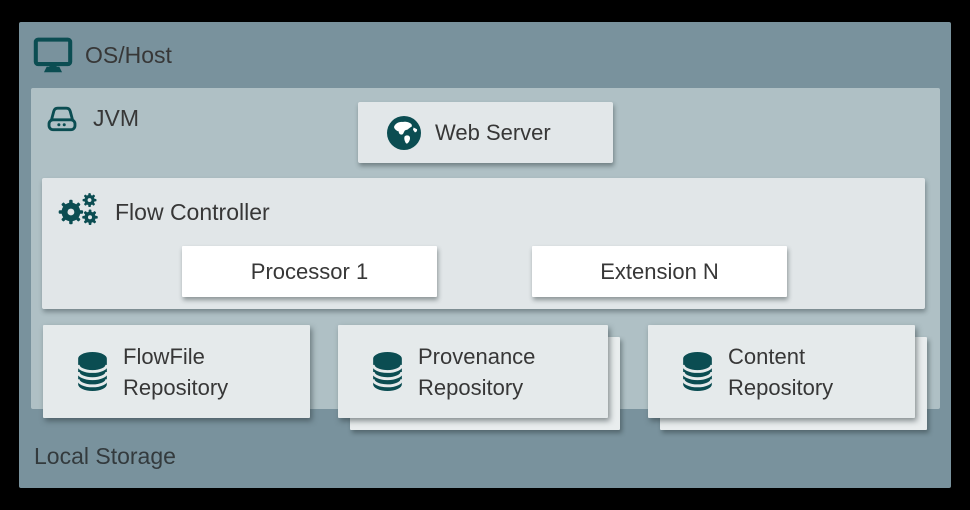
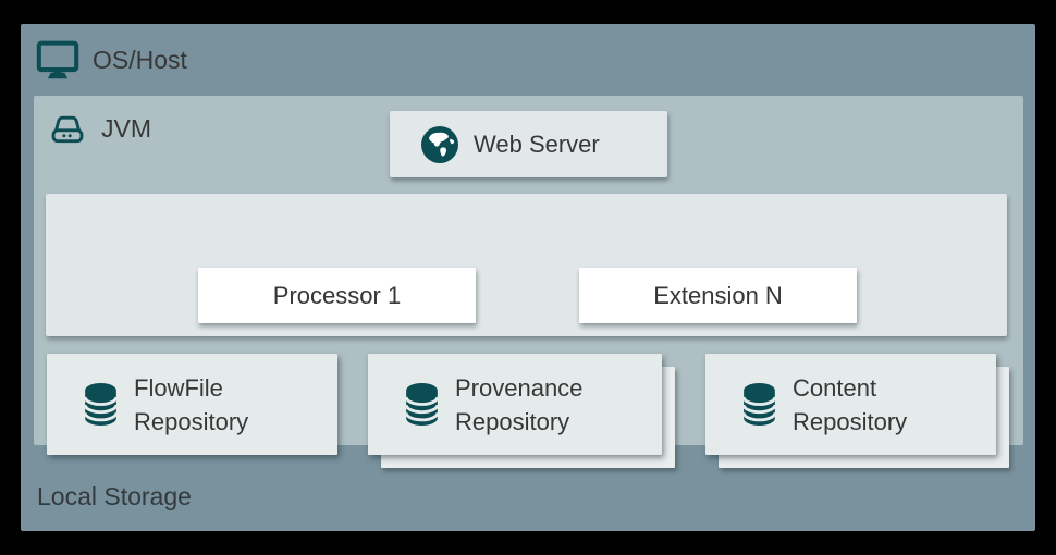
  OS/Host
  JVM
  Web Server
- Flow Controller
  Processor 1
  Extension N
  FlowFile
  Repository
  Provenance
  Repository
  Content
  Repository
  Local Storage
